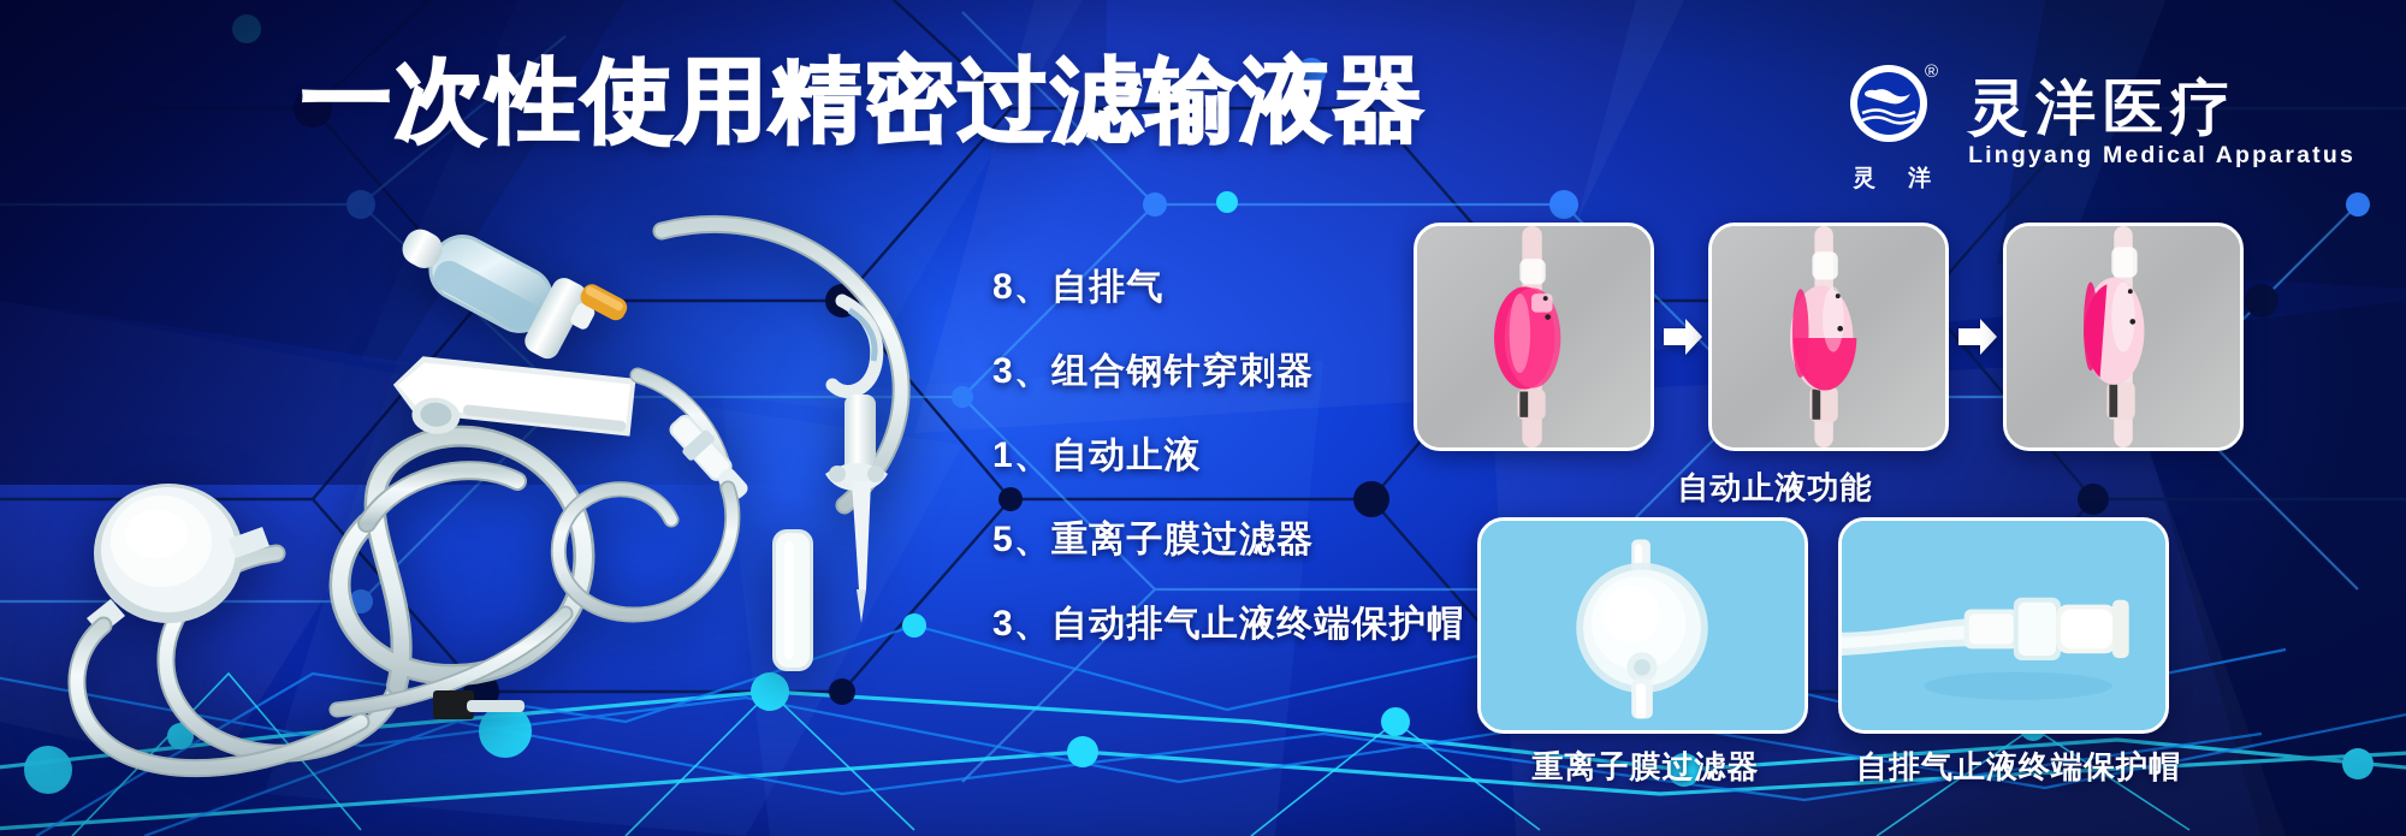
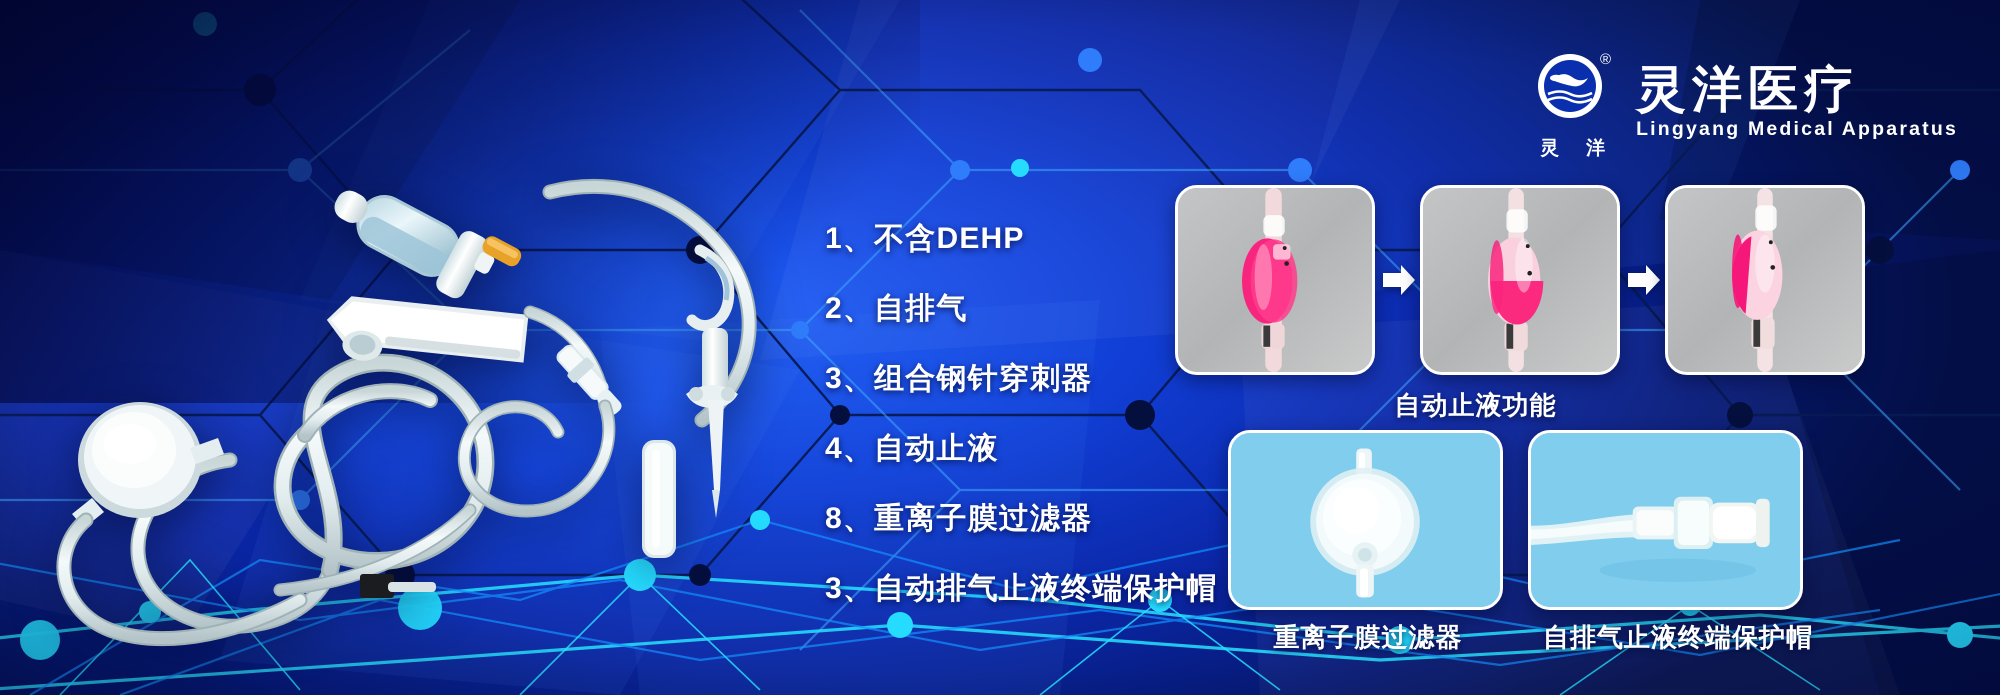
- 一次性使用精密过滤输液器
  ®
  灵
  洋
  灵洋医疗
  Lingyang Medical Apparatus
+ 1、不含DEHP
- 8、自排气
+ 2、自排气
  3、组合钢针穿刺器
- 1、自动止液
+ 4、自动止液
- 5、重离子膜过滤器
+ 8、重离子膜过滤器
  3、自动排气止液终端保护帽
  自动止液功能
  重离子膜过滤器
  自排气止液终端保护帽
